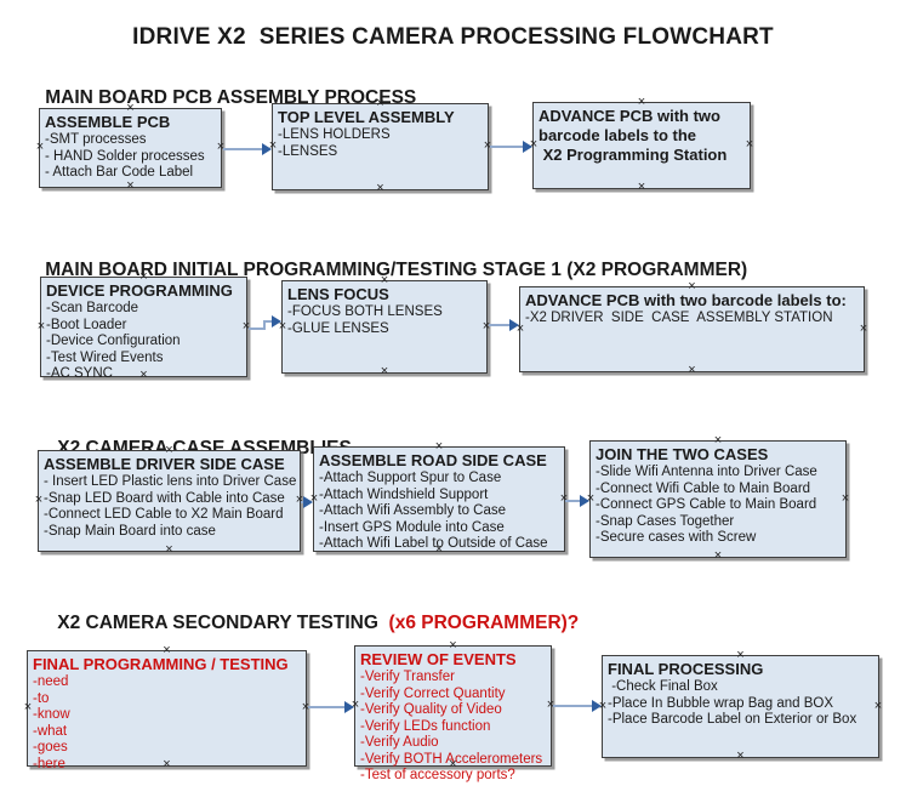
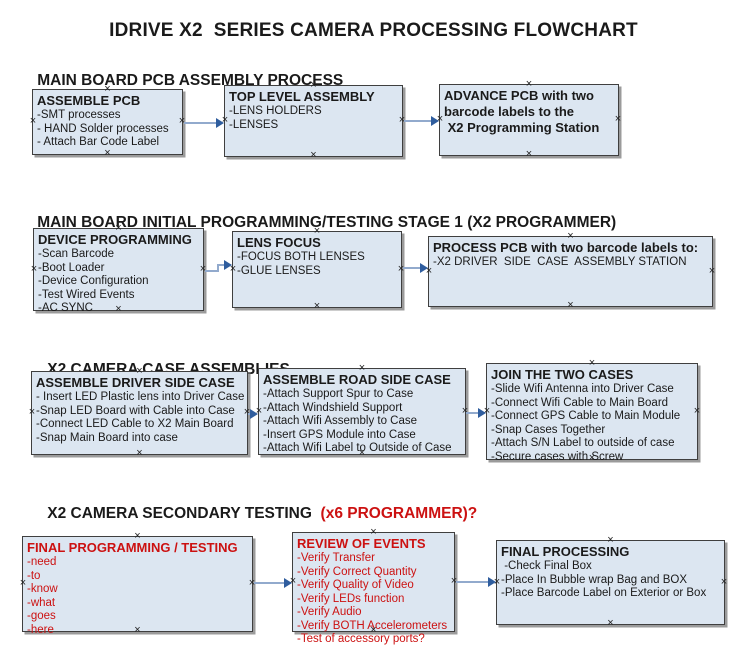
  IDRIVE X2 SERIES CAMERA PROCESSING FLOWCHART
  MAIN BOARD PCB ASSEMBLY PROCESS
  MAIN BOARD INITIAL PROGRAMMING/TESTING STAGE 1 (X2 PROGRAMMER)
  X2 CAMERA CASE ASSEMB
  X2 CAMERA SECONDARY TESTING (x6 PROGRAMMER)?
  ASSEMBLE PCB
  -SMT processes
  - HAND Solder processes
  - Attach Bar Code Label
  ×
  ×
  ×
  ×
  TOP LEVEL ASSEMBLY
  -LENS HOLDERS
  -LENSES
  ×
  ×
  ×
  ×
  ADVANCE PCB with two
  barcode labels to the
  X2 Programming Station
  ×
  ×
  ×
  ×
  DEVICE PROGRAMMING
  -Scan Barcode
  -Boot Loader
  -Device Configuration
  -Test Wired Events
  -AC SYNC
  ×
  ×
  ×
  ×
  LENS FOCUS
  -FOCUS BOTH LENSES
  -GLUE LENSES
  ×
  ×
  ×
  ×
- ADVANCE PCB with two barcode labels to:
+ PROCESS PCB with two barcode labels to:
  -X2 DRIVER SIDE CASE ASSEMBLY STATION
  ×
  ×
  ×
  ×
  ASSEMBLE DRIVER SIDE CASE
  - Insert LED Plastic lens into Driver Case
  -Snap LED Board with Cable into Case
  -Connect LED Cable to X2 Main Board
  -Snap Main Board into case
  ×
  ×
  ×
  ×
  ASSEMBLE ROAD SIDE CASE
  -Attach Support Spur to Case
  -Attach Windshield Support
  -Attach Wifi Assembly to Case
  -Insert GPS Module into Case
  -Attach Wifi Label to Outside of Case
  ×
  ×
  ×
  ×
  JOIN THE TWO CASES
  -Slide Wifi Antenna into Driver Case
  -Connect Wifi Cable to Main Board
- -Connect GPS Cable to Main Board
+ -Connect GPS Cable to Main Module
  -Snap Cases Together
+ -Attach S/N Label to outside of case
  -Secure cases with Screw
  ×
  ×
  ×
  ×
  FINAL PROGRAMMING / TESTING
  -need
  -to
  -know
  -what
  -goes
  -here
  ×
  ×
  ×
  ×
  REVIEW OF EVENTS
  -Verify Transfer
  -Verify Correct Quantity
  -Verify Quality of Video
  -Verify LEDs function
  -Verify Audio
  -Verify BOTH Accelerometers
  -Test of accessory ports?
  ×
  ×
  ×
  ×
  FINAL PROCESSING
  -Check Final Box
  -Place In Bubble wrap Bag and BOX
  -Place Barcode Label on Exterior or Box
  ×
  ×
  ×
  ×
